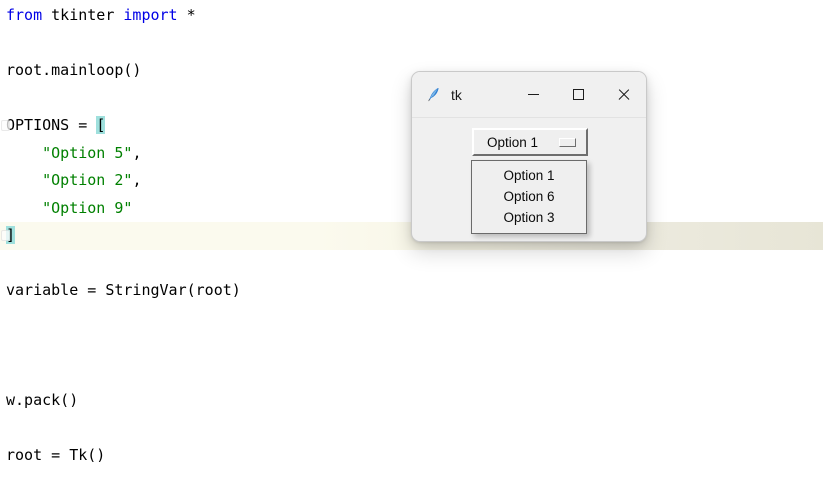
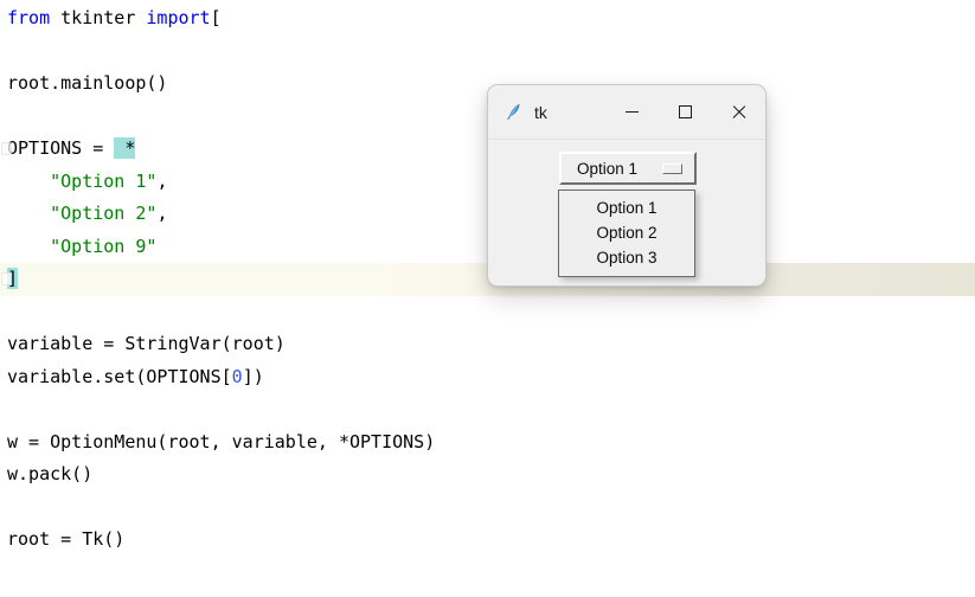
- from tkinter import *
+ from tkinter import[
  root.mainloop()
- OPTIONS = [
+ OPTIONS = *
- "Option 5",
+ "Option 1",
  "Option 2",
  "Option 9"
  ]
  variable = StringVar(root)
+ variable.set(OPTIONS[0])
+ w = OptionMenu(root, variable, *OPTIONS)
  w.pack()
  root = Tk()
  tk
  Option 1
  Option 1
- Option 6
+ Option 2
  Option 3
